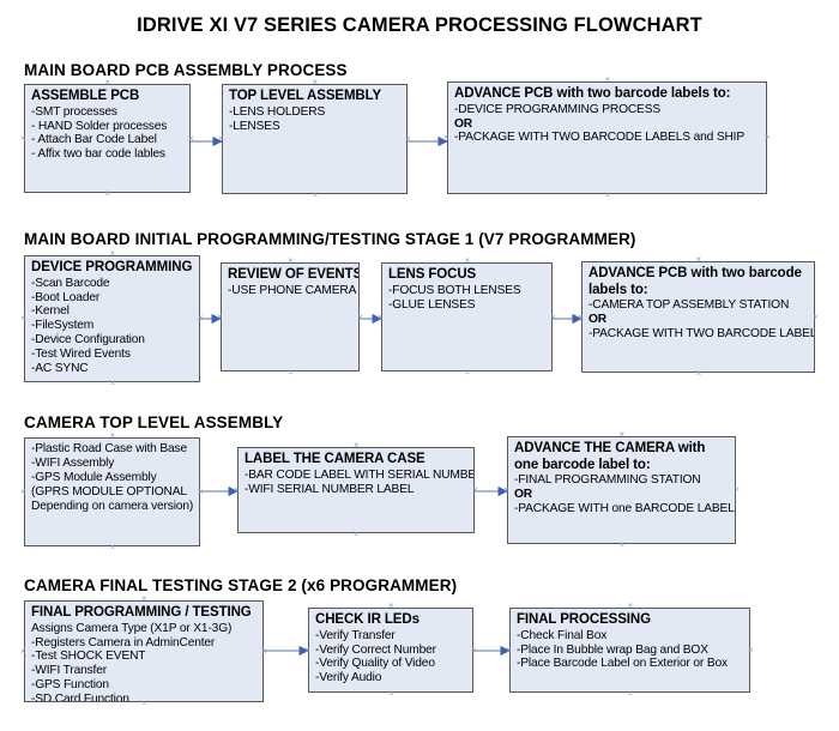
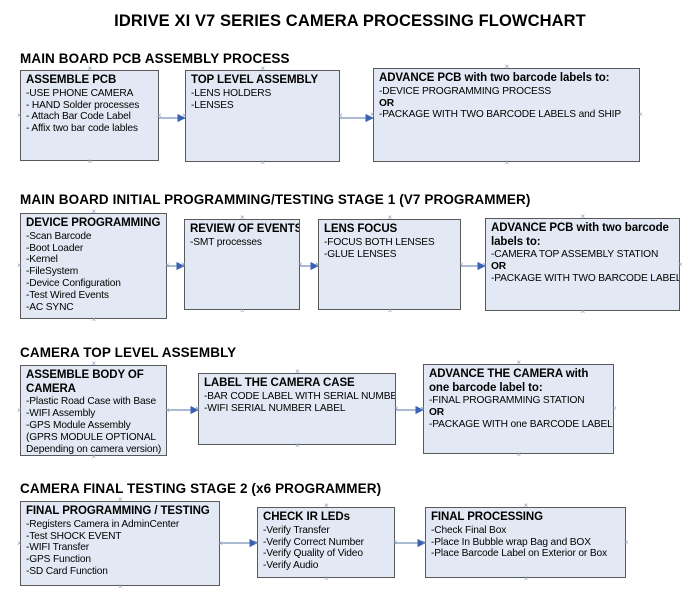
  IDRIVE XI V7 SERIES CAMERA PROCESSING FLOWCHART
  MAIN BOARD PCB ASSEMBLY PROCESS
  ASSEMBLE PCB
- -SMT processes
+ -USE PHONE CAMERA
  - HAND Solder processes
  - Attach Bar Code Label
  - Affix two bar code lables
  ×
  ×
  ×
  ×
  TOP LEVEL ASSEMBLY
  -LENS HOLDERS
  -LENSES
  ×
  ×
  ×
  ×
  ADVANCE PCB with two barcode labels to:
  -DEVICE PROGRAMMING PROCESS
  OR
  -PACKAGE WITH TWO BARCODE LABELS and SHIP
  ×
  ×
  ×
  ×
  MAIN BOARD INITIAL PROGRAMMING/TESTING STAGE 1 (V7 PROGRAMMER)
  DEVICE PROGRAMMING
  -Scan Barcode
  -Boot Loader
  -Kernel
  -FileSystem
  -Device Configuration
  -Test Wired Events
  -AC SYNC
  ×
  ×
  ×
  ×
  REVIEW OF EVENTS
- -USE PHONE CAMERA
+ -SMT processes
  ×
  ×
  ×
  ×
  LENS FOCUS
  -FOCUS BOTH LENSES
  -GLUE LENSES
  ×
  ×
  ×
  ×
  ADVANCE PCB with two barcode labels to:
  -CAMERA TOP ASSEMBLY STATION
  OR
  -PACKAGE WITH TWO BARCODE LABEL
  ×
  ×
  ×
  ×
  CAMERA TOP LEVEL ASSEMBLY
+ ASSEMBLE BODY OF CAMERA
  -Plastic Road Case with Base
  -WIFI Assembly
  -GPS Module Assembly
  (GPRS MODULE OPTIONAL
  Depending on camera version)
  ×
  ×
  ×
  ×
  LABEL THE CAMERA CASE
  -BAR CODE LABEL WITH SERIAL NUMBE
  -WIFI SERIAL NUMBER LABEL
  ×
  ×
  ×
  ×
  ADVANCE THE CAMERA with one barcode label to:
  -FINAL PROGRAMMING STATION
  OR
  -PACKAGE WITH one BARCODE LABEL
  ×
  ×
  ×
  ×
  CAMERA FINAL TESTING STAGE 2 (x6 PROGRAMMER)
  FINAL PROGRAMMING / TESTING
- Assigns Camera Type (X1P or X1-3G)
  -Registers Camera in AdminCenter
  -Test SHOCK EVENT
  -WIFI Transfer
  -GPS Function
  -SD Card Function
  ×
  ×
  ×
  ×
  CHECK IR LEDs
  -Verify Transfer
  -Verify Correct Number
  -Verify Quality of Video
  -Verify Audio
  ×
  ×
  ×
  ×
  FINAL PROCESSING
  -Check Final Box
  -Place In Bubble wrap Bag and BOX
  -Place Barcode Label on Exterior or Box
  ×
  ×
  ×
  ×
